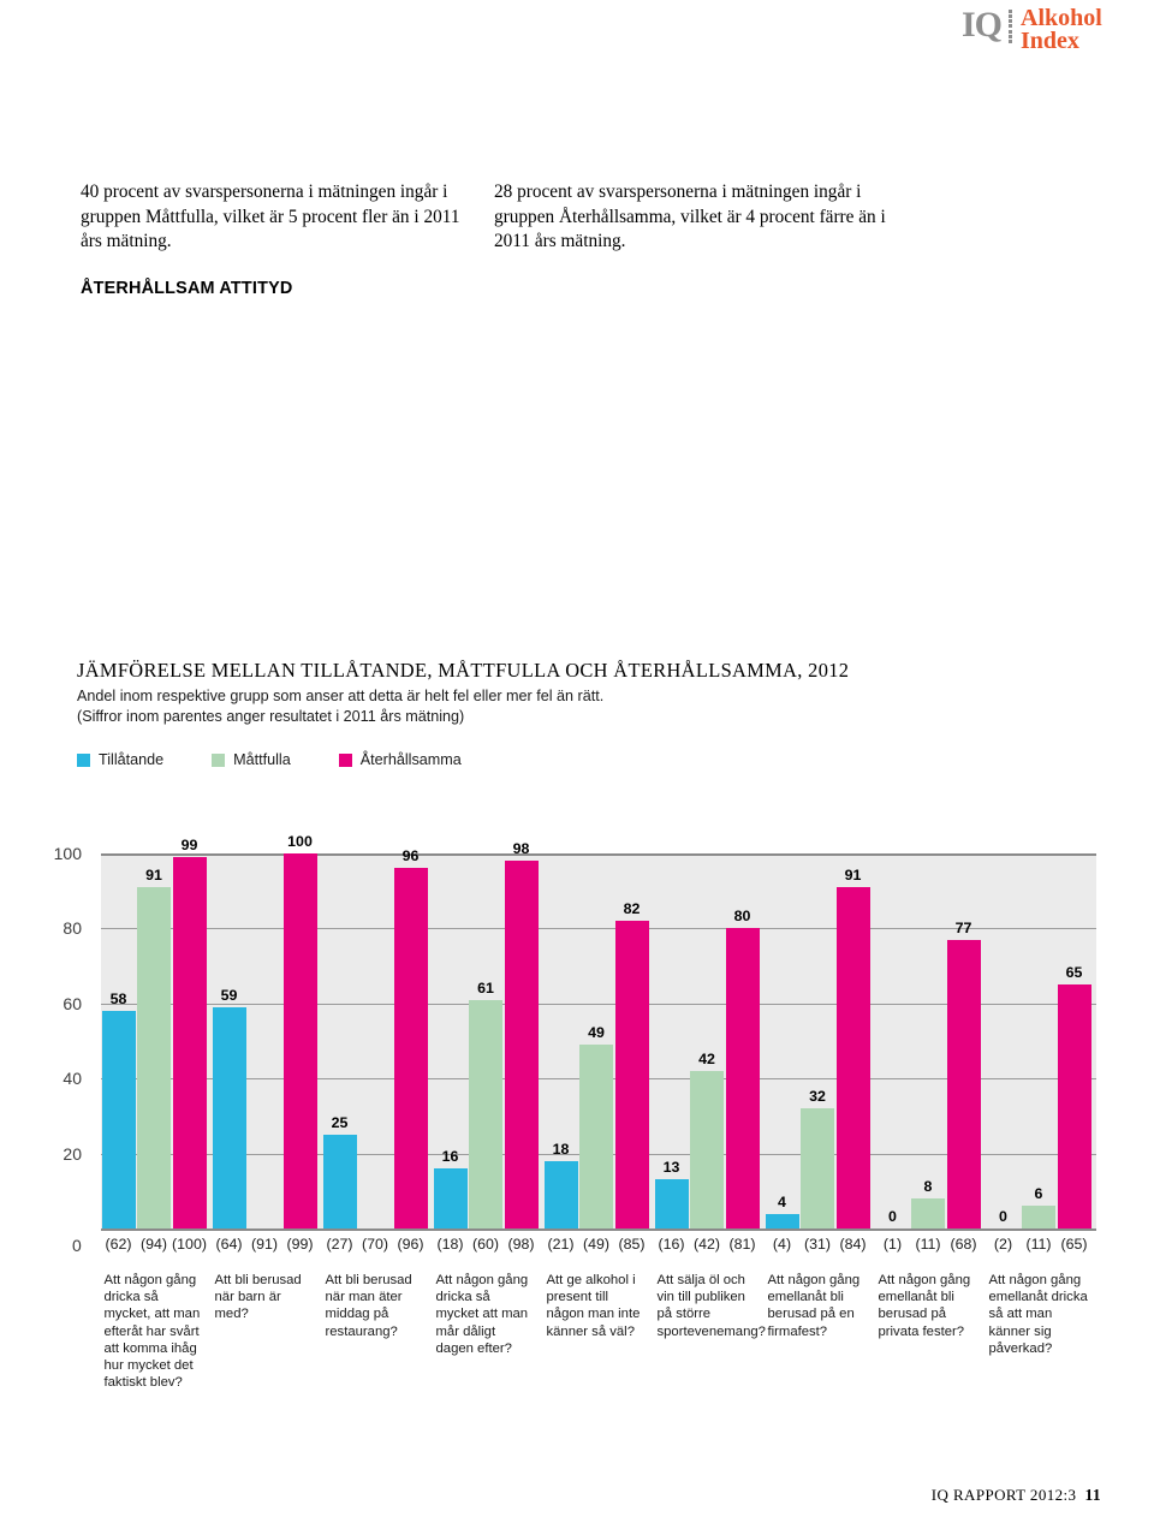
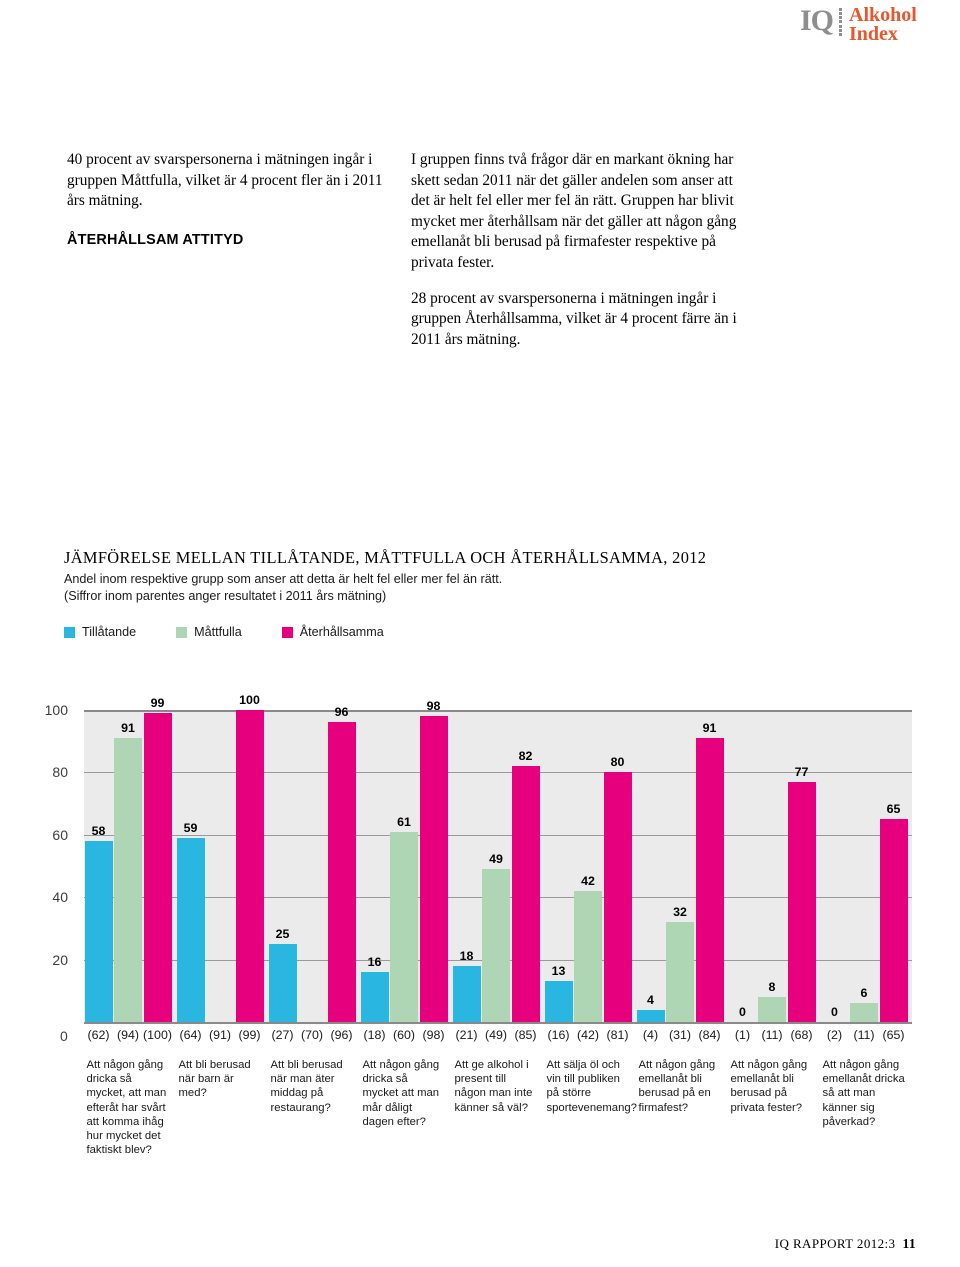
  IQ
  Alkohol
  Index
- 40 procent av svarspersonerna i mätningen ingår i gruppen Måttfulla, vilket är 5 procent fler än i 2011 års mätning.
+ 40 procent av svarspersonerna i mätningen ingår i gruppen Måttfulla, vilket är 4 procent fler än i 2011 års mätning.
  ÅTERHÅLLSAM ATTITYD
+ I gruppen finns två frågor där en markant ökning har skett sedan 2011 när det gäller andelen som anser att det är helt fel eller mer fel än rätt. Gruppen har blivit mycket mer återhållsam när det gäller att någon gång emellanåt bli berusad på firmafester respektive på privata fester.
  28 procent av svarspersonerna i mätningen ingår i gruppen Återhållsamma, vilket är 4 procent färre än i 2011 års mätning.
  JÄMFÖRELSE MELLAN TILLÅTANDE, MÅTTFULLA OCH ÅTERHÅLLSAMMA, 2012
  Andel inom respektive grupp som anser att detta är helt fel eller mer fel än rätt.
  (Siffror inom parentes anger resultatet i 2011 års mätning)
  Tillåtande
  Måttfulla
  Återhållsamma
  20
  40
  60
  80
  100
  58
  91
  99
  59
  100
  25
  96
  16
  61
  98
  18
  49
  82
  13
  42
  80
  4
  32
  91
  0
  8
  77
  0
  6
  65
  0
  (62)
  (94)
  (100)
  (64)
  (91)
  (99)
  (27)
  (70)
  (96)
  (18)
  (60)
  (98)
  (21)
  (49)
  (85)
  (16)
  (42)
  (81)
  (4)
  (31)
  (84)
  (1)
  (11)
  (68)
  (2)
  (11)
  (65)
  Att någon gång dricka så mycket, att man efteråt har svårt att komma ihåg hur mycket det faktiskt blev?
  Att bli berusad när barn är med?
  Att bli berusad när man äter middag på restaurang?
  Att någon gång dricka så mycket att man mår dåligt dagen efter?
  Att ge alkohol i present till någon man inte känner så väl?
  Att sälja öl och vin till publiken på större sportevenemang?
  Att någon gång emellanåt bli berusad på en firmafest?
  Att någon gång emellanåt bli berusad på privata fester?
  Att någon gång emellanåt dricka så att man känner sig påverkad?
  IQ RAPPORT 2012:3 11
